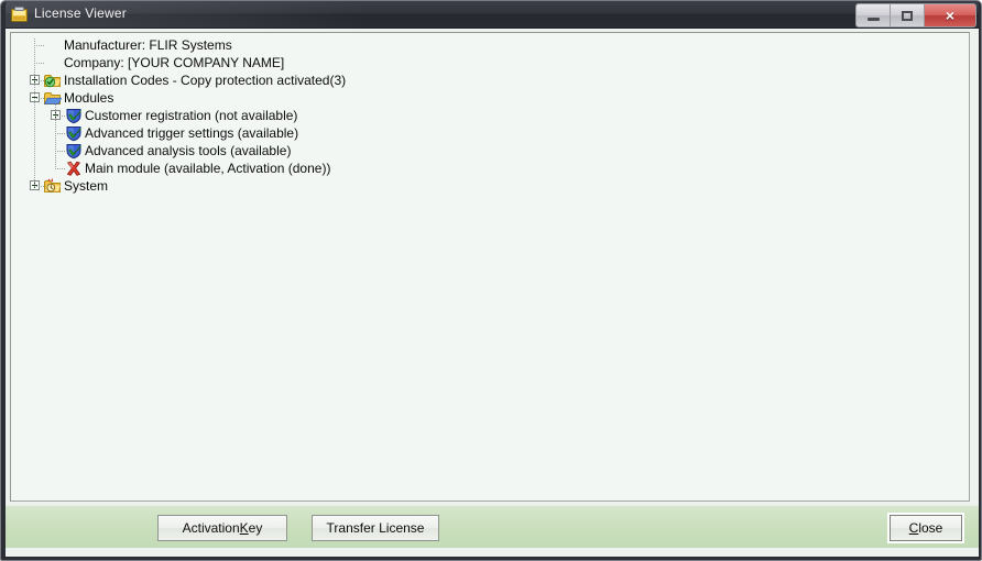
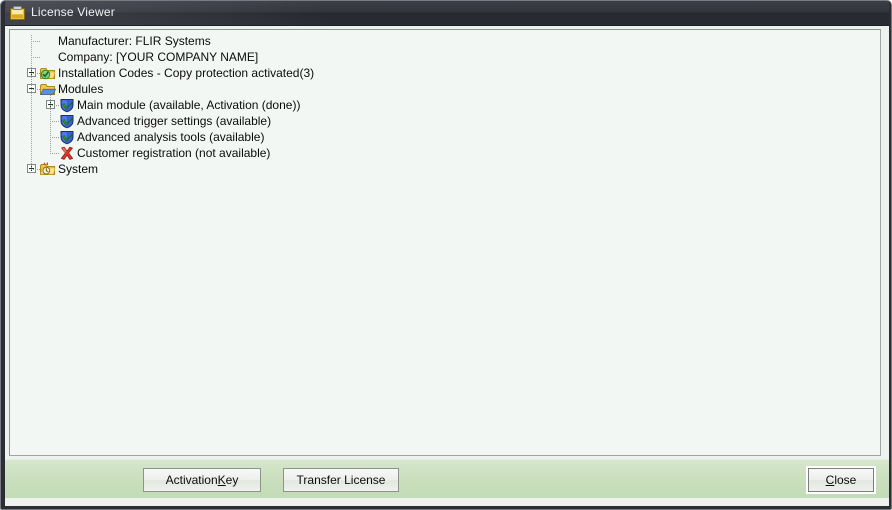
  License Viewer
- ×
  Manufacturer: FLIR Systems
  Company: [YOUR COMPANY NAME]
  Installation Codes - Copy protection activated(3)
  Modules
- Customer registration (not available)
+ Main module (available, Activation (done))
  Advanced trigger settings (available)
  Advanced analysis tools (available)
- Main module (available, Activation (done))
+ Customer registration (not available)
  System
  Activation
  K
  ey
  Transfer License
  C
  lose
